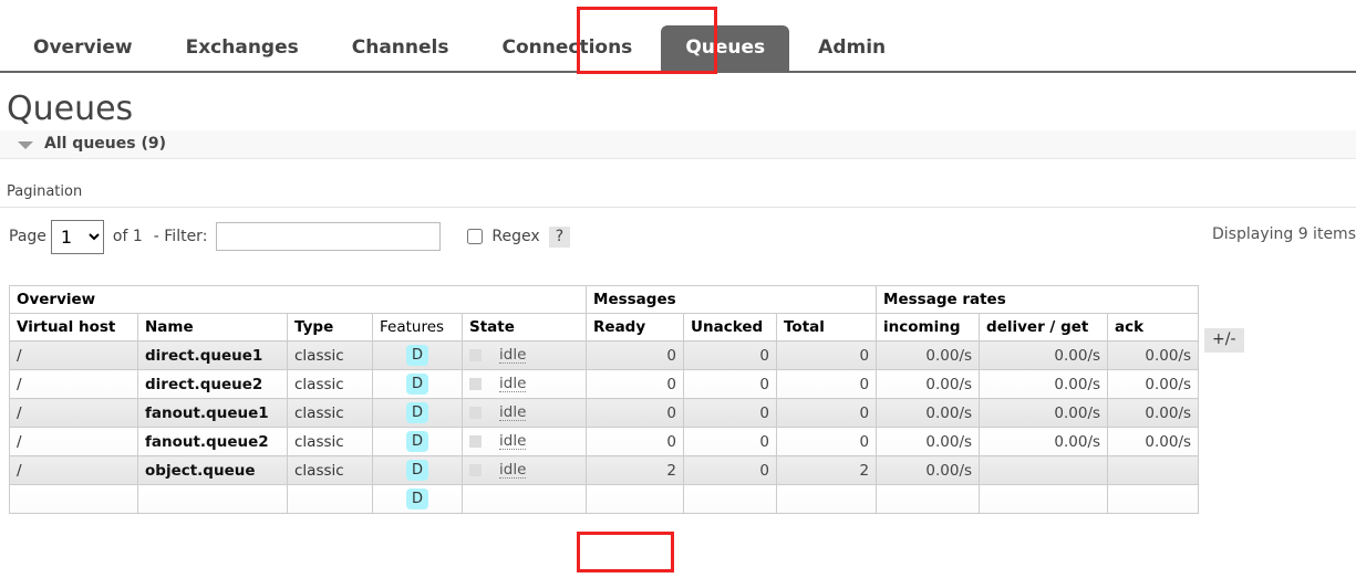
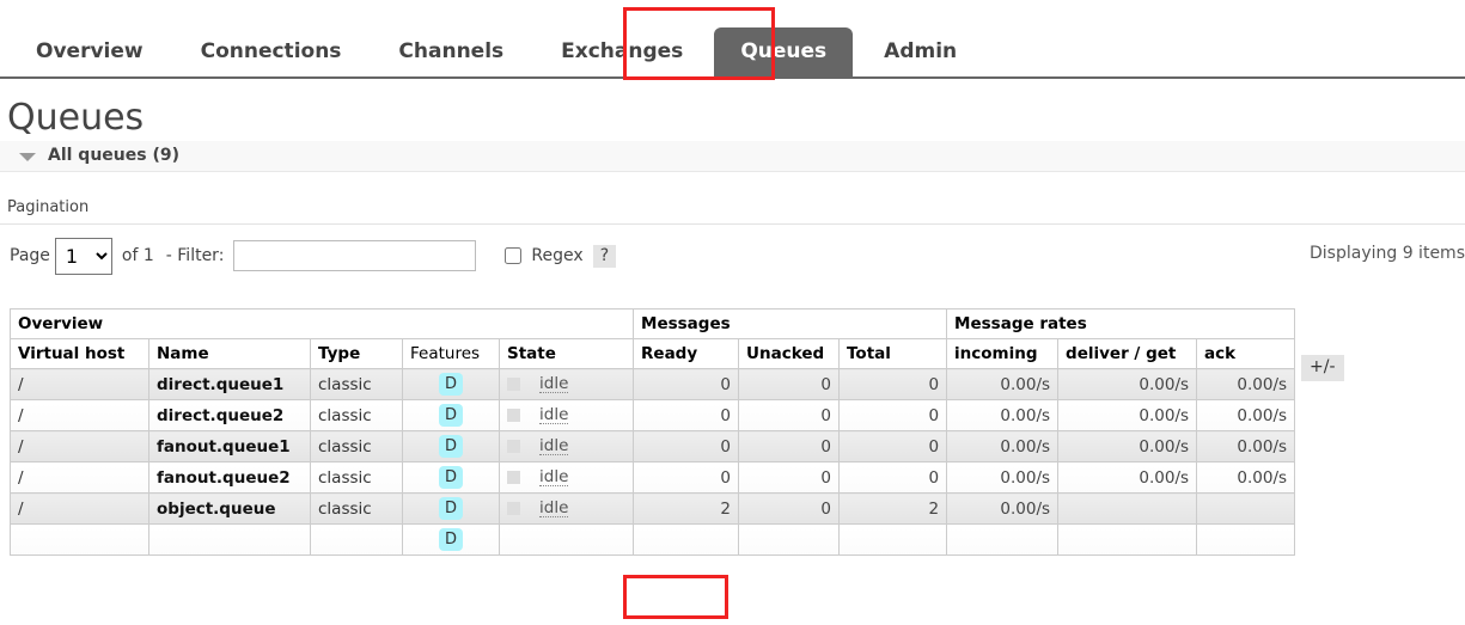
  Overview
- Exchanges
+ Connections
  Channels
- Connections
+ Exchanges
  Queues
  Admin
  Queues
  All queues (9)
  Pagination
  Page
  1
  of 1
  - Filter:
  Regex
  ?
  Displaying 9 items
  Overview	Messages	Message rates
  Virtual host	Name	Type	Features	State	Ready	Unacked	Total	incoming	deliver / get	ack
  /	direct.queue1	classic	D	idle	0	0	0	0.00/s	0.00/s	0.00/s
  /	direct.queue2	classic	D	idle	0	0	0	0.00/s	0.00/s	0.00/s
  /	fanout.queue1	classic	D	idle	0	0	0	0.00/s	0.00/s	0.00/s
  /	fanout.queue2	classic	D	idle	0	0	0	0.00/s	0.00/s	0.00/s
  /	object.queue	classic	D	idle	2	0	2	0.00/s
  			D
  +/-
